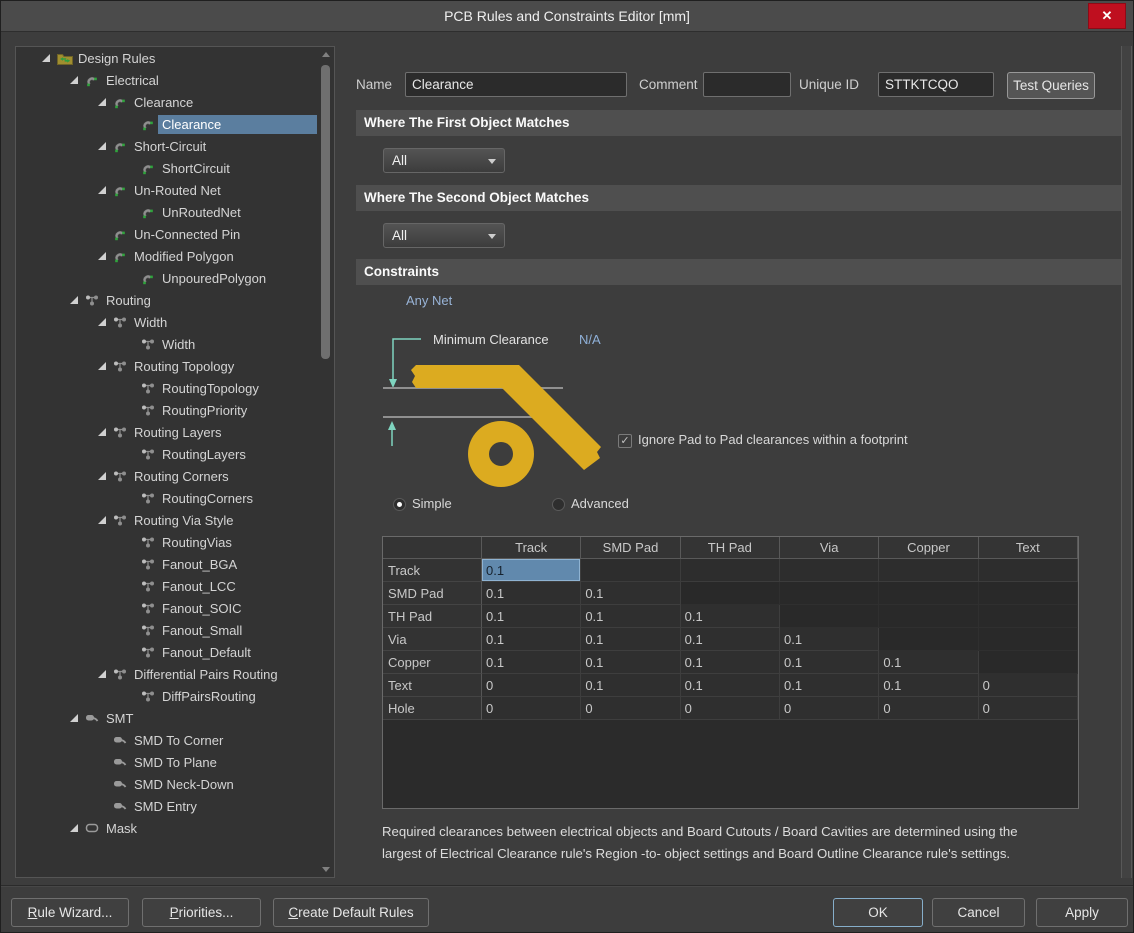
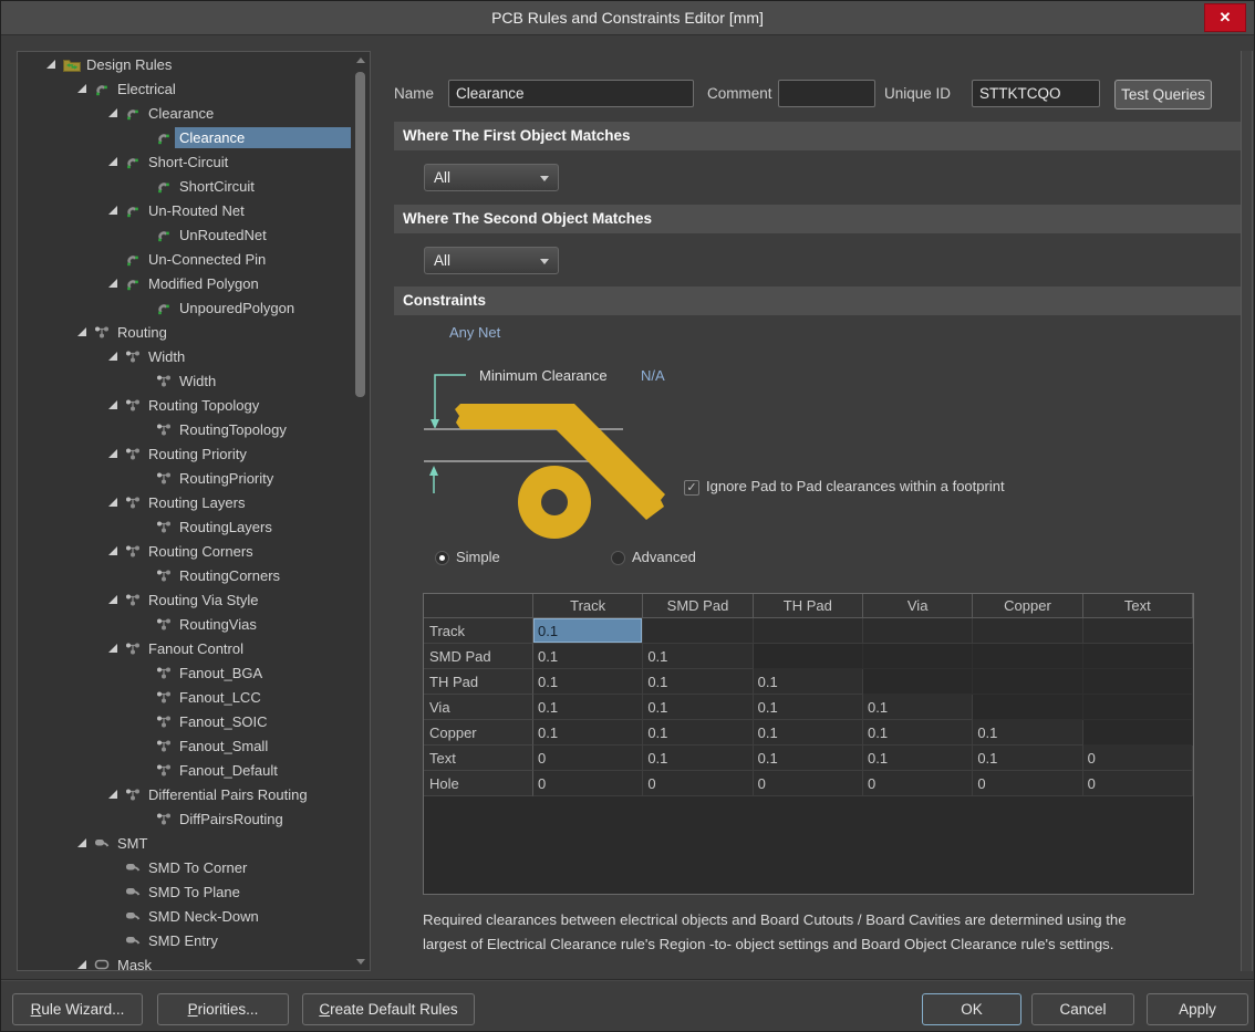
  PCB Rules and Constraints Editor [mm]
  ✕
  Design Rules
  Electrical
  Clearance
  Clearance
  Short-Circuit
  ShortCircuit
  Un-Routed Net
  UnRoutedNet
  Un-Connected Pin
  Modified Polygon
  UnpouredPolygon
  Routing
  Width
  Width
  Routing Topology
  RoutingTopology
+ Routing Priority
  RoutingPriority
  Routing Layers
  RoutingLayers
  Routing Corners
  RoutingCorners
  Routing Via Style
  RoutingVias
+ Fanout Control
  Fanout_BGA
  Fanout_LCC
  Fanout_SOIC
  Fanout_Small
  Fanout_Default
  Differential Pairs Routing
  DiffPairsRouting
  SMT
  SMD To Corner
  SMD To Plane
  SMD Neck-Down
  SMD Entry
  Mask
  Name
  Clearance
  Comment
  Unique ID
  STTKTCQO
  Test Queries
  Where The First Object Matches
  All
  Where The Second Object Matches
  All
  Constraints
  Any Net
  Minimum Clearance
  N/A
  ✓
  Ignore Pad to Pad clearances within a footprint
  Simple
  Advanced
  Track
  SMD Pad
  TH Pad
  Via
  Copper
  Text
  Track
  0.1
  SMD Pad
  0.1
  0.1
  TH Pad
  0.1
  0.1
  0.1
  Via
  0.1
  0.1
  0.1
  0.1
  Copper
  0.1
  0.1
  0.1
  0.1
  0.1
  Text
  0
  0.1
  0.1
  0.1
  0.1
  0
  Hole
  0
  0
  0
  0
  0
  0
  Required clearances between electrical objects and Board Cutouts / Board Cavities are determined using the
- largest of Electrical Clearance rule's Region -to- object settings and Board Outline Clearance rule's settings.
+ largest of Electrical Clearance rule's Region -to- object settings and Board Object Clearance rule's settings.
  Rule Wizard...
  Priorities...
  Create Default Rules
  OK
  Cancel
  Apply
